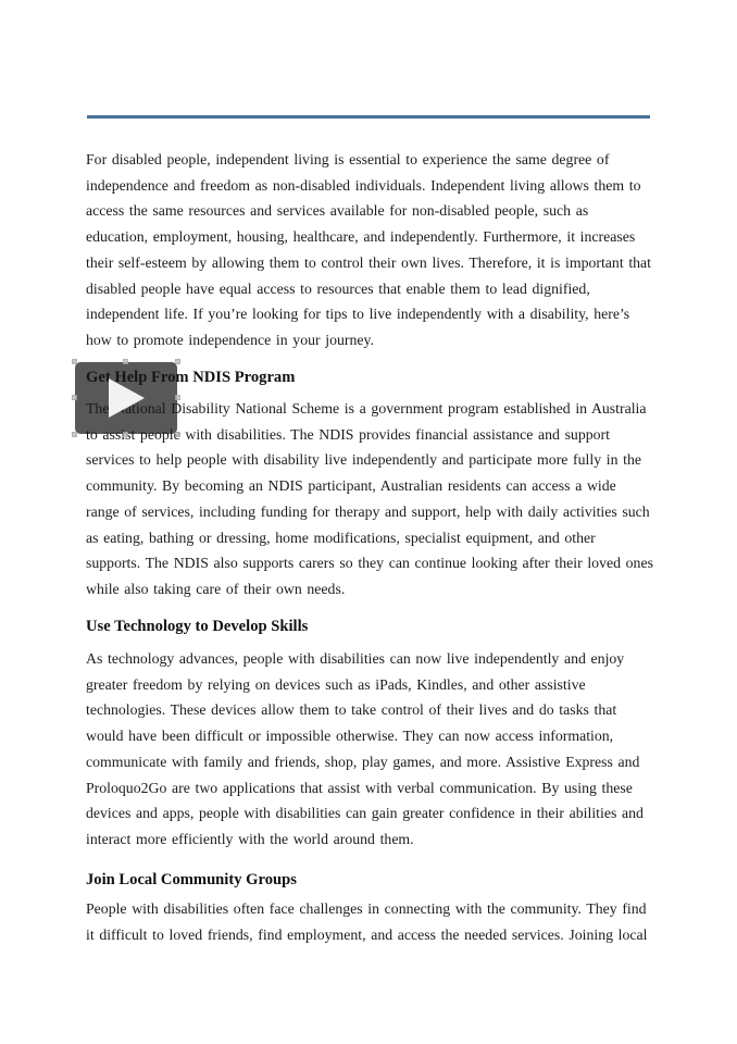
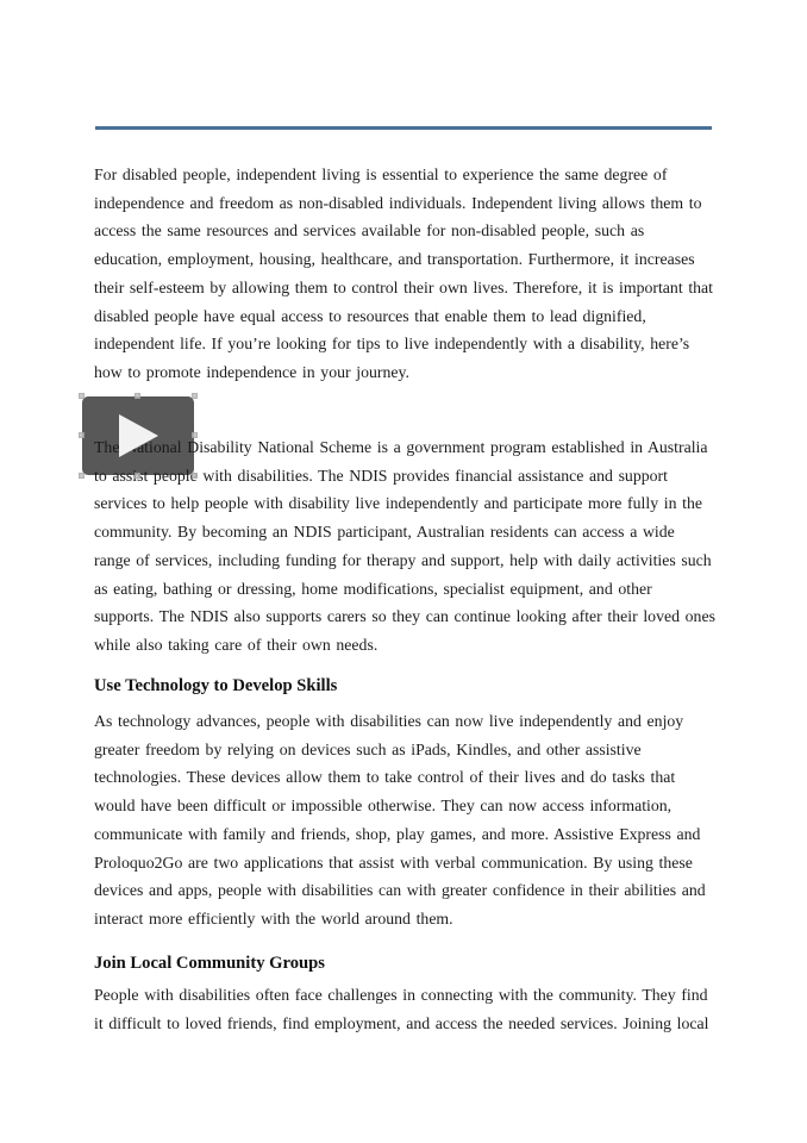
- For disabled people, independent living is essential to experience the same degree of independence and freedom as non-disabled individuals. Independent living allows them to access the same resources and services available for non-disabled people, such as education, employment, housing, healthcare, and independently. Furthermore, it increases their self-esteem by allowing them to control their own lives. Therefore, it is important that disabled people have equal access to resources that enable them to lead dignified, independent life. If you’re looking for tips to live independently with a disability, here’s how to promote independence in your journey.
+ For disabled people, independent living is essential to experience the same degree of independence and freedom as non-disabled individuals. Independent living allows them to access the same resources and services available for non-disabled people, such as education, employment, housing, healthcare, and transportation. Furthermore, it increases their self-esteem by allowing them to control their own lives. Therefore, it is important that disabled people have equal access to resources that enable them to lead dignified, independent life. If you’re looking for tips to live independently with a disability, here’s how to promote independence in your journey.
- Get Help From NDIS Program
  The National Disability National Scheme is a government program established in Australia to assist people with disabilities. The NDIS provides financial assistance and support services to help people with disability live independently and participate more fully in the community. By becoming an NDIS participant, Australian residents can access a wide range of services, including funding for therapy and support, help with daily activities such as eating, bathing or dressing, home modifications, specialist equipment, and other supports. The NDIS also supports carers so they can continue looking after their loved ones while also taking care of their own needs.
  Use Technology to Develop Skills
- As technology advances, people with disabilities can now live independently and enjoy greater freedom by relying on devices such as iPads, Kindles, and other assistive technologies. These devices allow them to take control of their lives and do tasks that would have been difficult or impossible otherwise. They can now access information, communicate with family and friends, shop, play games, and more. Assistive Express and Proloquo2Go are two applications that assist with verbal communication. By using these devices and apps, people with disabilities can gain greater confidence in their abilities and interact more efficiently with the world around them.
+ As technology advances, people with disabilities can now live independently and enjoy greater freedom by relying on devices such as iPads, Kindles, and other assistive technologies. These devices allow them to take control of their lives and do tasks that would have been difficult or impossible otherwise. They can now access information, communicate with family and friends, shop, play games, and more. Assistive Express and Proloquo2Go are two applications that assist with verbal communication. By using these devices and apps, people with disabilities can with greater confidence in their abilities and interact more efficiently with the world around them.
  Join Local Community Groups
  People with disabilities often face challenges in connecting with the community. They find it difficult to loved friends, find employment, and access the needed services. Joining local
